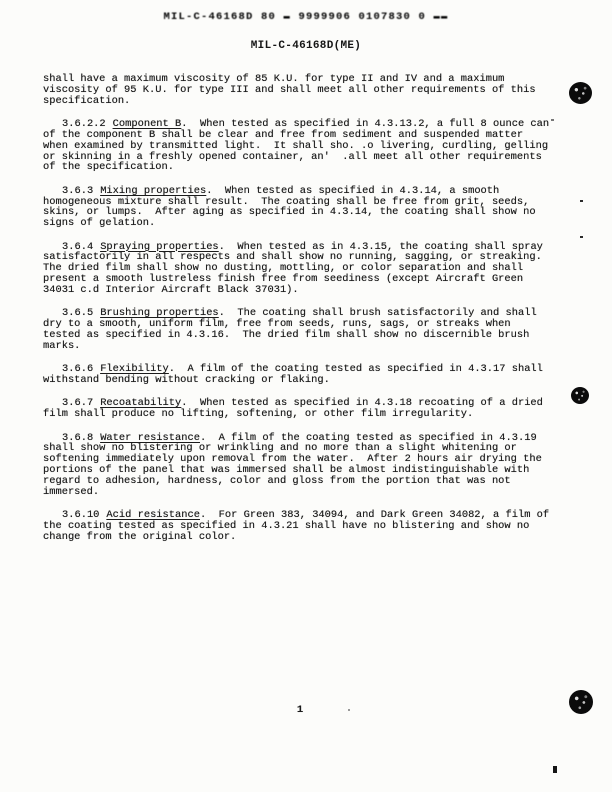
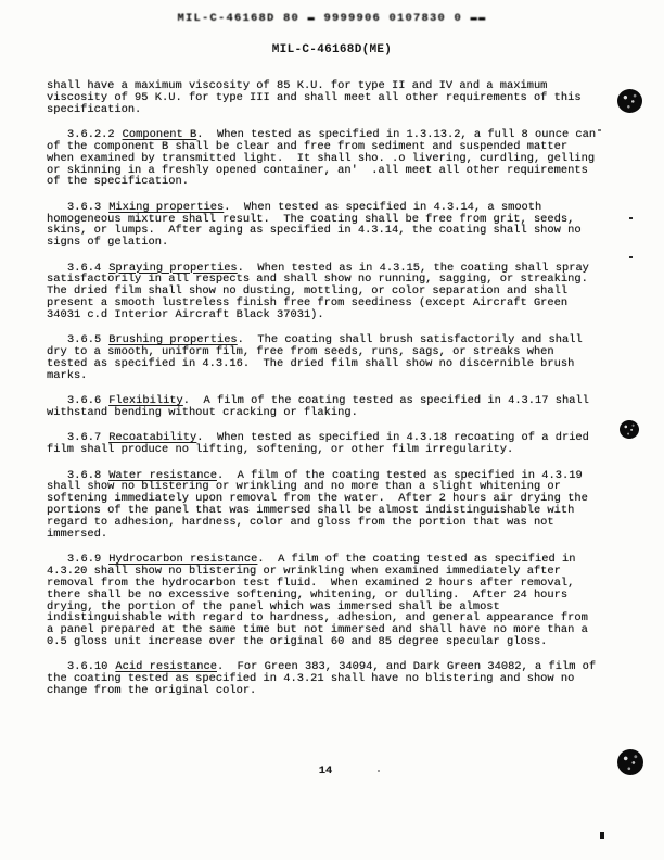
  MIL-C-46168D 80 ▬ 9999906 0107830 0 ▬▬
  MIL-C-46168D(ME)
  shall have a maximum viscosity of 85 K.U. for type II and IV and a maximum viscosity of 95 K.U. for type III and shall meet all other requirements of this specification.
- 3.6.2.2 Component B. When tested as specified in 4.3.13.2, a full 8 ounce can of the component B shall be clear and free from sediment and suspended matter when examined by transmitted light. It shall sho. .o livering, curdling, gelling or skinning in a freshly opened container, an' .all meet all other requirements of the specification.
+ 3.6.2.2 Component B. When tested as specified in 1.3.13.2, a full 8 ounce can of the component B shall be clear and free from sediment and suspended matter when examined by transmitted light. It shall sho. .o livering, curdling, gelling or skinning in a freshly opened container, an' .all meet all other requirements of the specification.
  3.6.3 Mixing properties. When tested as specified in 4.3.14, a smooth homogeneous mixture shall result. The coating shall be free from grit, seeds, skins, or lumps. After aging as specified in 4.3.14, the coating shall show no signs of gelation.
  3.6.4 Spraying properties. When tested as in 4.3.15, the coating shall spray satisfactorily in all respects and shall show no running, sagging, or streaking. The dried film shall show no dusting, mottling, or color separation and shall present a smooth lustreless finish free from seediness (except Aircraft Green 34031 c.d Interior Aircraft Black 37031).
  3.6.5 Brushing properties. The coating shall brush satisfactorily and shall dry to a smooth, uniform film, free from seeds, runs, sags, or streaks when tested as specified in 4.3.16. The dried film shall show no discernible brush marks.
  3.6.6 Flexibility. A film of the coating tested as specified in 4.3.17 shall withstand bending without cracking or flaking.
  3.6.7 Recoatability. When tested as specified in 4.3.18 recoating of a dried film shall produce no lifting, softening, or other film irregularity.
  3.6.8 Water resistance. A film of the coating tested as specified in 4.3.19 shall show no blistering or wrinkling and no more than a slight whitening or softening immediately upon removal from the water. After 2 hours air drying the portions of the panel that was immersed shall be almost indistinguishable with regard to adhesion, hardness, color and gloss from the portion that was not immersed.
+ 3.6.9 Hydrocarbon resistance. A film of the coating tested as specified in 4.3.20 shall show no blistering or wrinkling when examined immediately after removal from the hydrocarbon test fluid. When examined 2 hours after removal, there shall be no excessive softening, whitening, or dulling. After 24 hours drying, the portion of the panel which was immersed shall be almost indistinguishable with regard to hardness, adhesion, and general appearance from a panel prepared at the same time but not immersed and shall have no more than a 0.5 gloss unit increase over the original 60 and 85 degree specular gloss.
  3.6.10 Acid resistance. For Green 383, 34094, and Dark Green 34082, a film of the coating tested as specified in 4.3.21 shall have no blistering and show no change from the original color.
- 1
+ 14
